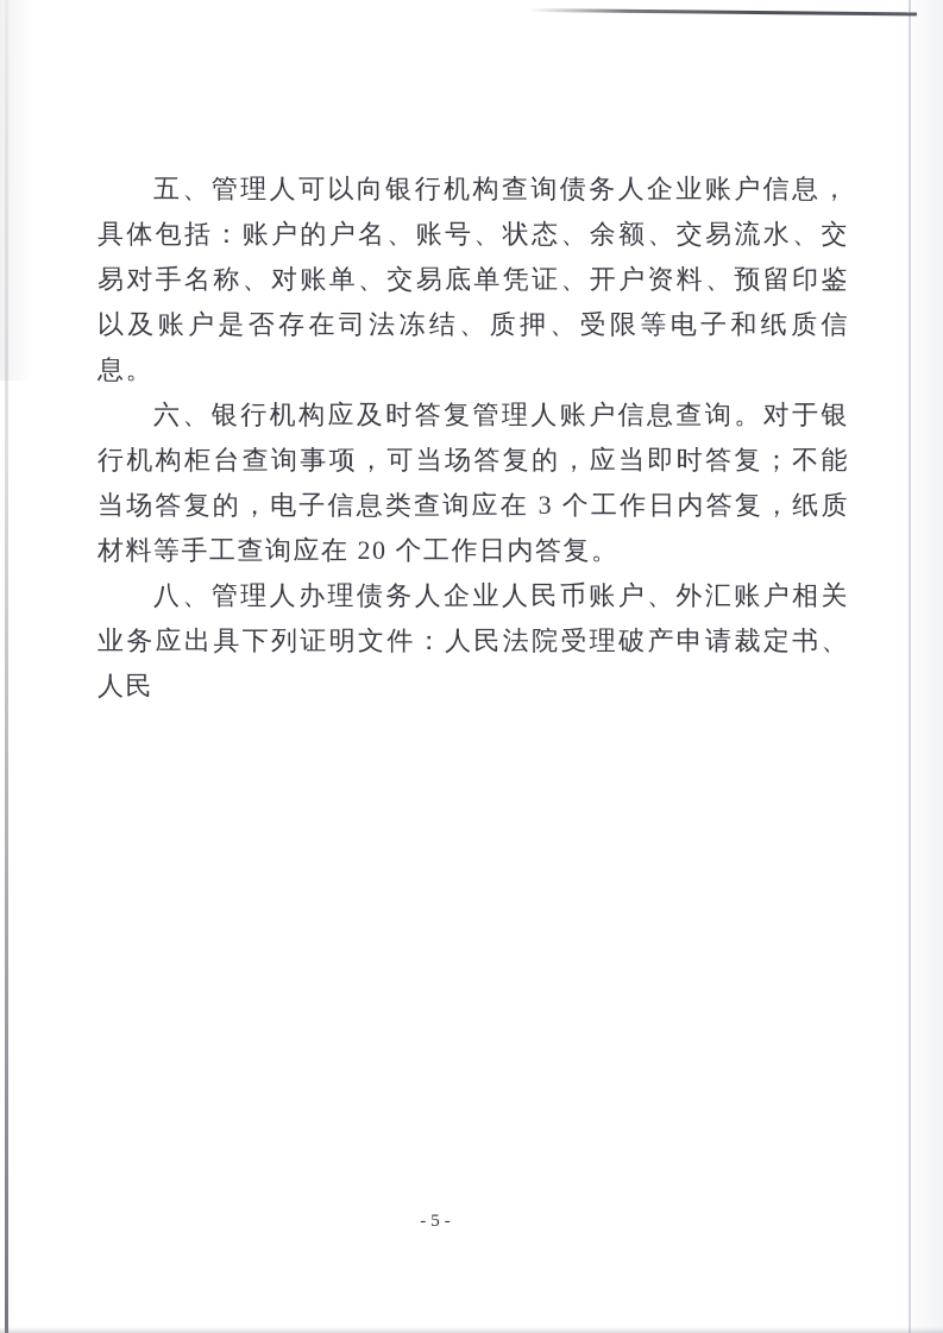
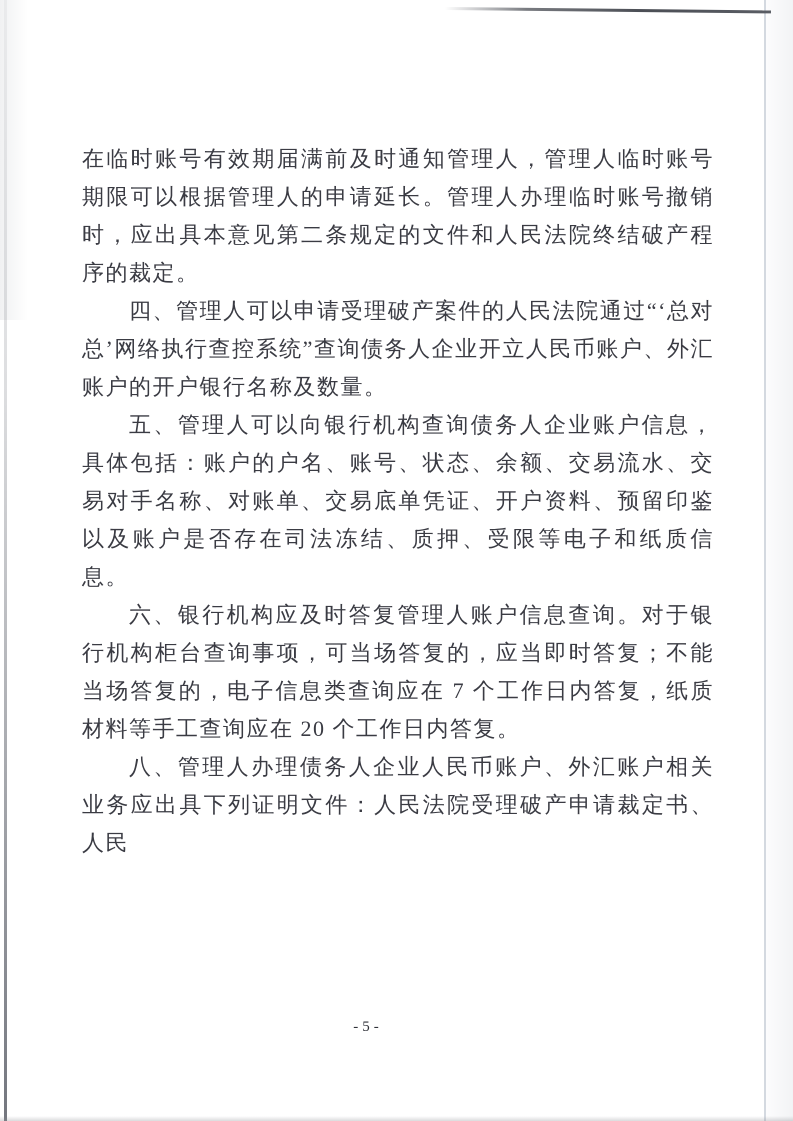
+ 在临时账号有效期届满前及时通知管理人，管理人临时账号期限可以根据管理人的申请延长。管理人办理临时账号撤销时，应出具本意见第二条规定的文件和人民法院终结破产程序的裁定。
+ 四、管理人可以申请受理破产案件的人民法院通过“‘总对总’网络执行查控系统”查询债务人企业开立人民币账户、外汇账户的开户银行名称及数量。
  五、管理人可以向银行机构查询债务人企业账户信息，具体包括：账户的户名、账号、状态、余额、交易流水、交易对手名称、对账单、交易底单凭证、开户资料、预留印鉴以及账户是否存在司法冻结、质押、受限等电子和纸质信息。
- 六、银行机构应及时答复管理人账户信息查询。对于银行机构柜台查询事项，可当场答复的，应当即时答复；不能当场答复的，电子信息类查询应在 3 个工作日内答复，纸质材料等手工查询应在 20 个工作日内答复。
+ 六、银行机构应及时答复管理人账户信息查询。对于银行机构柜台查询事项，可当场答复的，应当即时答复；不能当场答复的，电子信息类查询应在 7 个工作日内答复，纸质材料等手工查询应在 20 个工作日内答复。
  八、管理人办理债务人企业人民币账户、外汇账户相关业务应出具下列证明文件：人民法院受理破产申请裁定书、人民
  -5-
